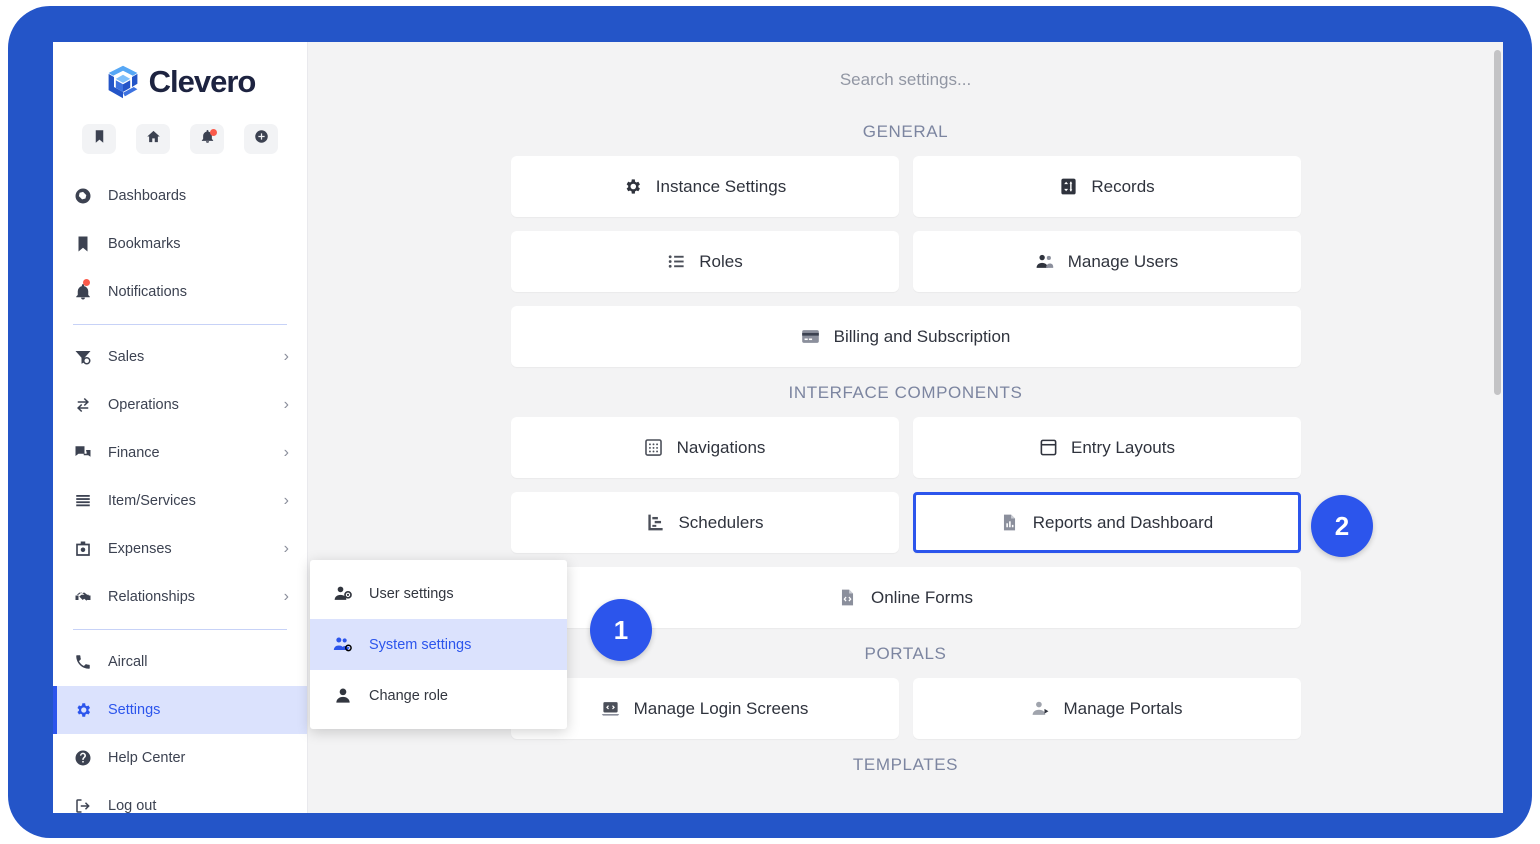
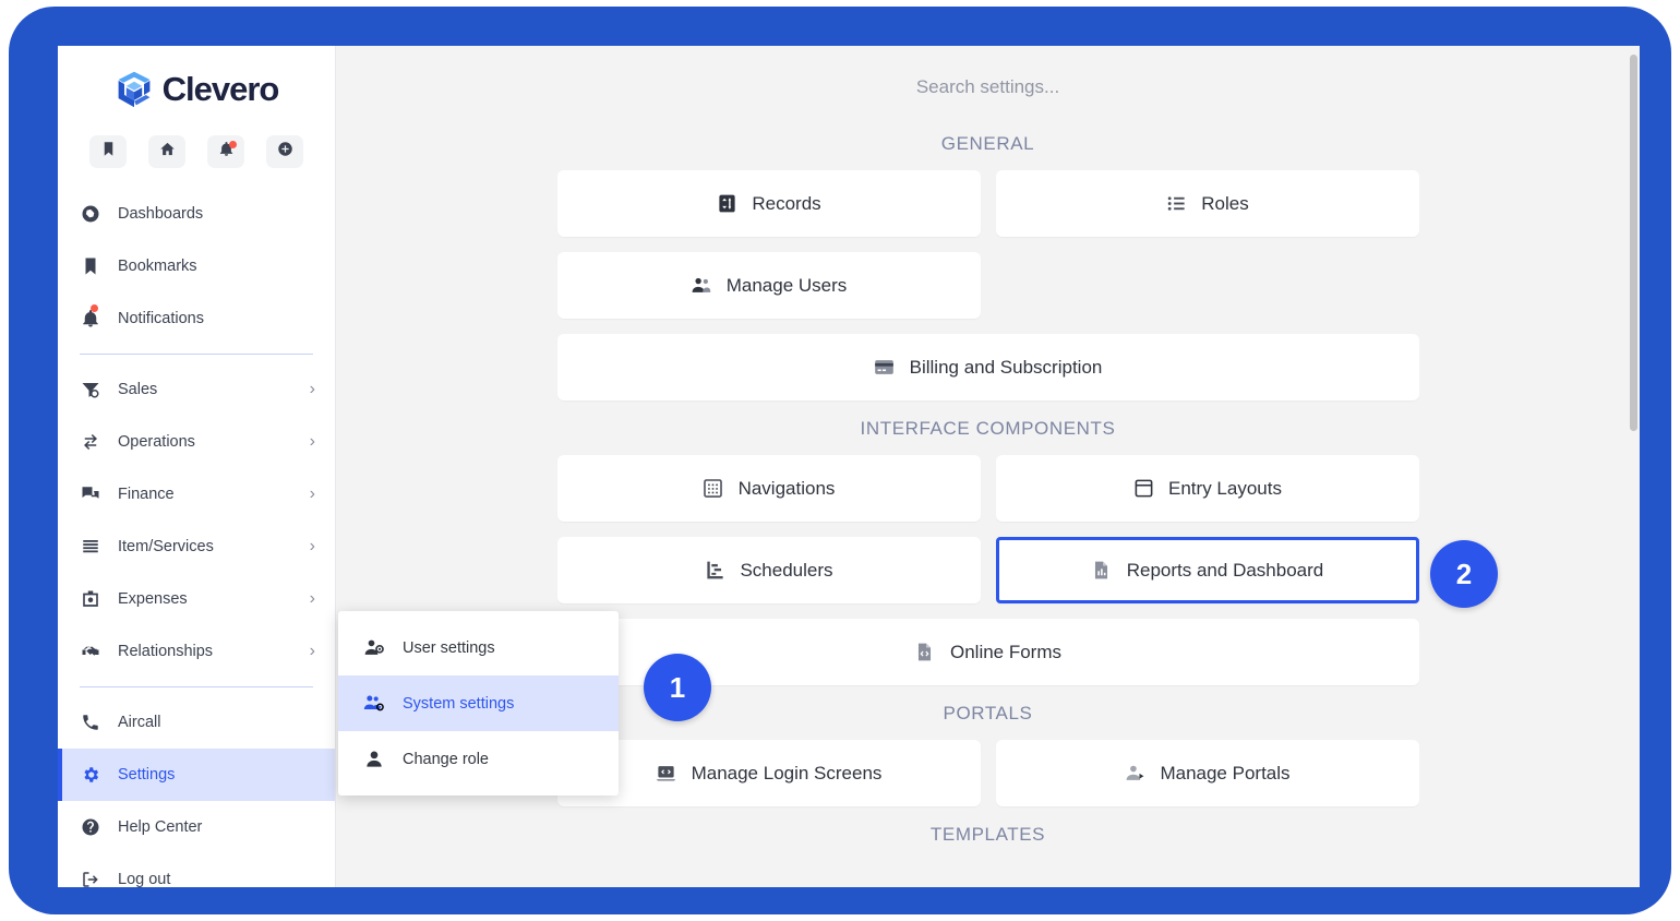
  Clevero
  Dashboards
  Bookmarks
  Notifications
  Sales
  ›
  Operations
  ›
  Finance
  ›
  Item/Services
  ›
  Expenses
  ›
  Relationships
  ›
  Aircall
  Settings
  Help Center
  Log out
  Search settings...
  GENERAL
- Instance Settings
  Records
  Roles
  Manage Users
  Billing and Subscription
  INTERFACE COMPONENTS
  Navigations
  Entry Layouts
  Schedulers
  Reports and Dashboard
  Online Forms
  PORTALS
  Manage Login Screens
  Manage Portals
  TEMPLATES
  User settings
  System settings
  Change role
  1
  2
